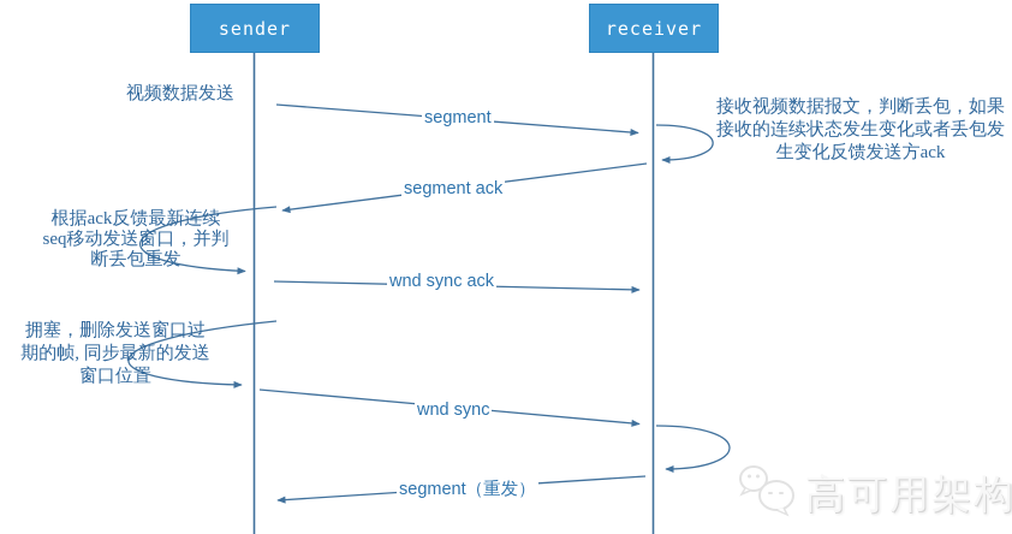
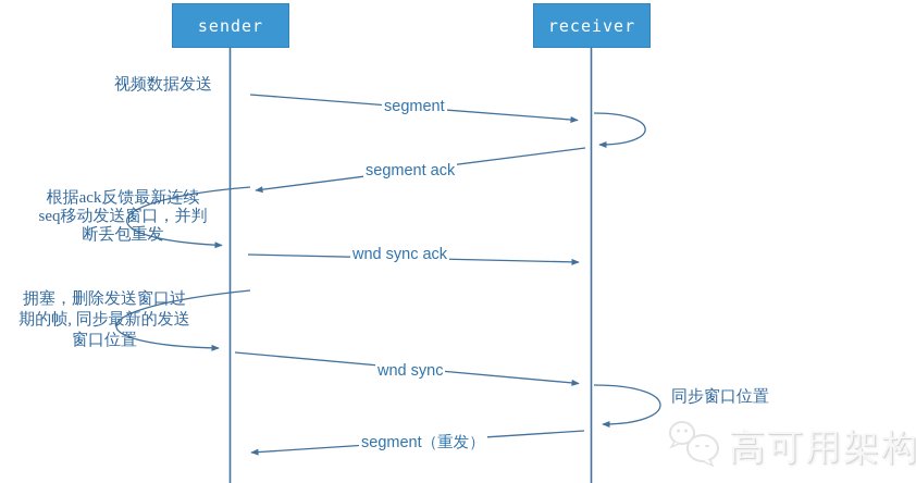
  sender
  receiver
  segment
  segment ack
  wnd sync ack
  wnd sync
  segment（重发）
  视频数据发送
- 接收视频数据报文，判断丢包，如果
- 接收的连续状态发生变化或者丢包发
- 生变化反馈发送方ack
  根据ack反馈最新连续
  seq移动发送窗口，并判
  断丢包重发
  拥塞，删除发送窗口过
  期的帧, 同步最新的发送
  窗口位置
+ 同步窗口位置
  高可用架构
